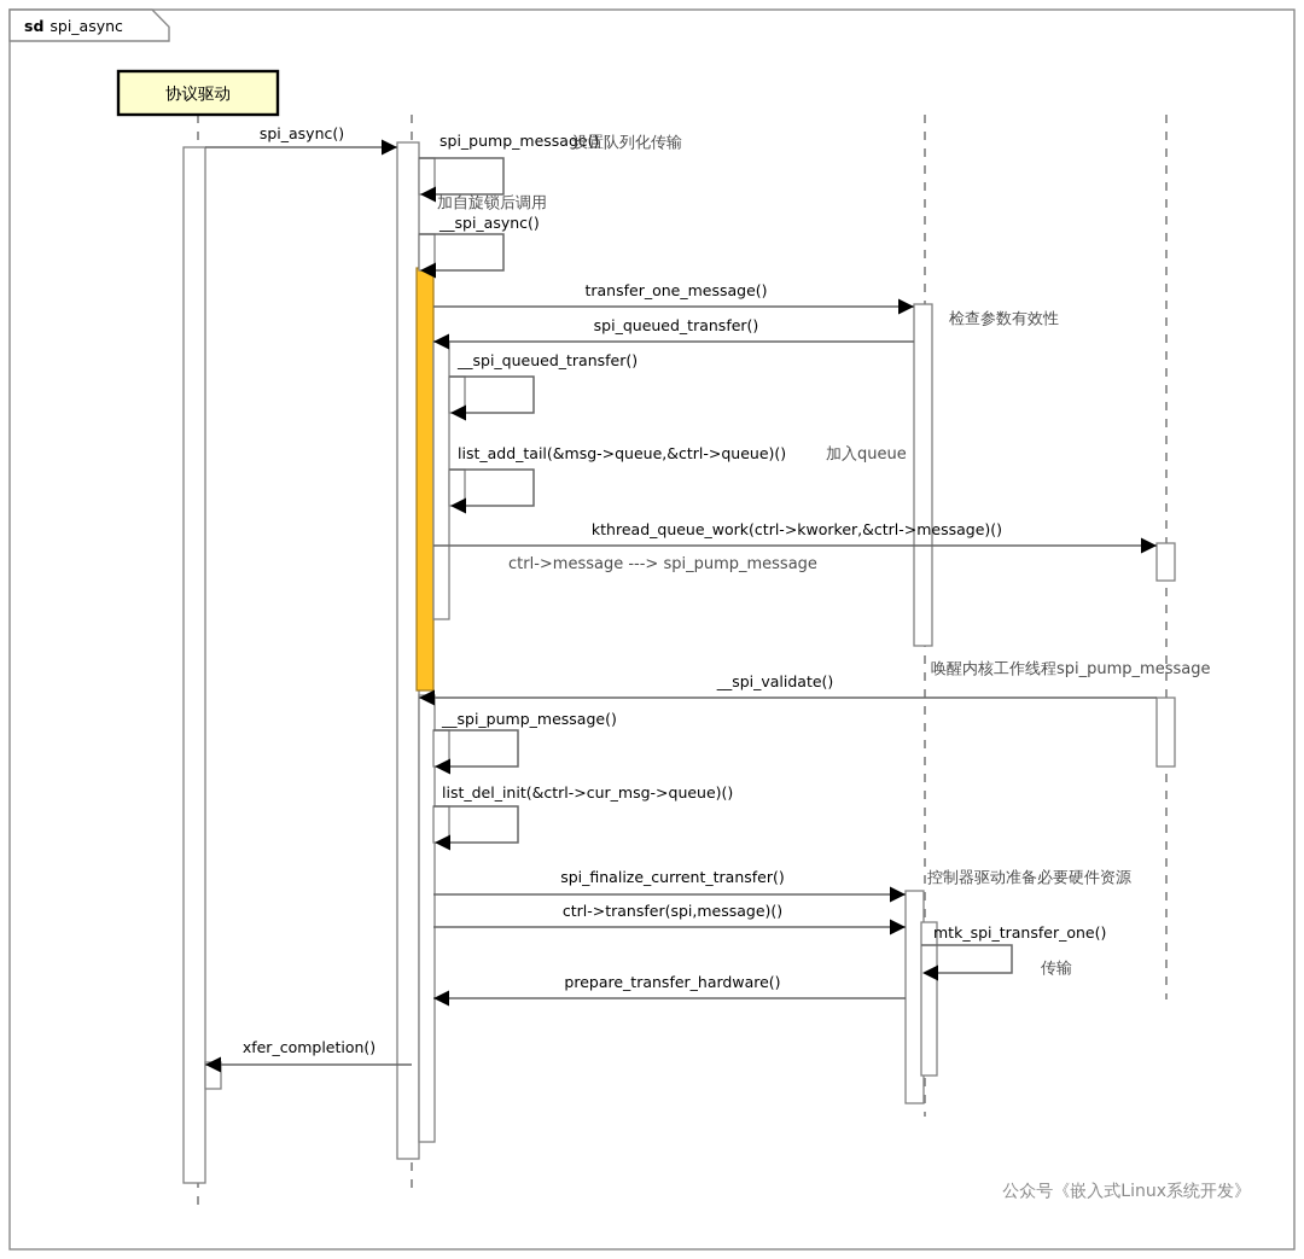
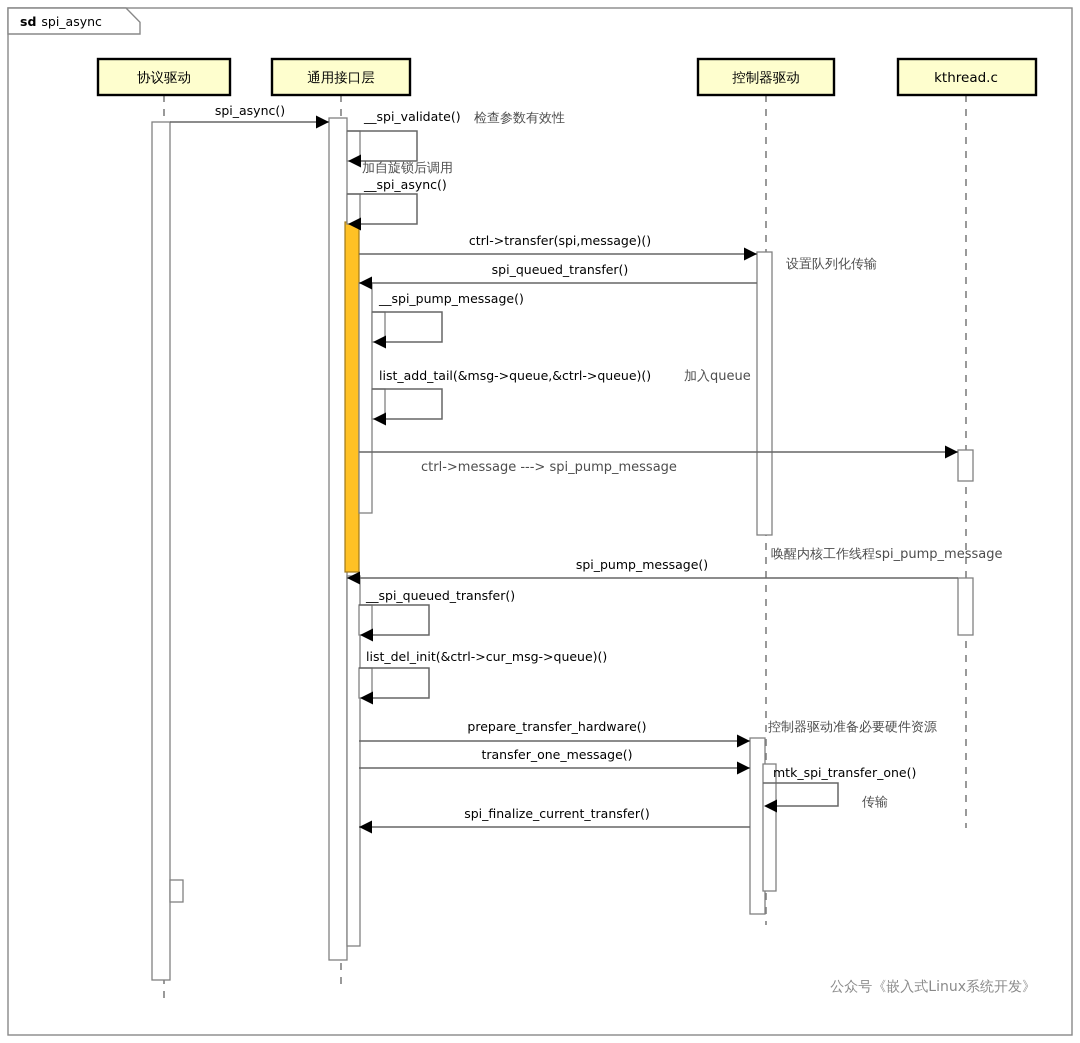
  sd spi_async
  spi_async()
- spi_pump_message()
+ __spi_validate()
  __spi_async()
- transfer_one_message()
+ ctrl->transfer(spi,message)()
  spi_queued_transfer()
- __spi_queued_transfer()
+ __spi_pump_message()
  list_add_tail(&msg->queue,&ctrl->queue)()
- kthread_queue_work(ctrl->kworker,&ctrl->message)()
- __spi_validate()
+ spi_pump_message()
- __spi_pump_message()
+ __spi_queued_transfer()
  list_del_init(&ctrl->cur_msg->queue)()
- spi_finalize_current_transfer()
+ prepare_transfer_hardware()
- ctrl->transfer(spi,message)()
+ transfer_one_message()
  mtk_spi_transfer_one()
- prepare_transfer_hardware()
+ spi_finalize_current_transfer()
- xfer_completion()
  协议驱动
+ 通用接口层
+ 控制器驱动
+ kthread.c
- 设置队列化传输
+ 检查参数有效性
  加自旋锁后调用
- 检查参数有效性
+ 设置队列化传输
  加入queue
  ctrl->message ---> spi_pump_message
  唤醒内核工作线程spi_pump_message
  控制器驱动准备必要硬件资源
  传输
  公众号《嵌入式Linux系统开发》
